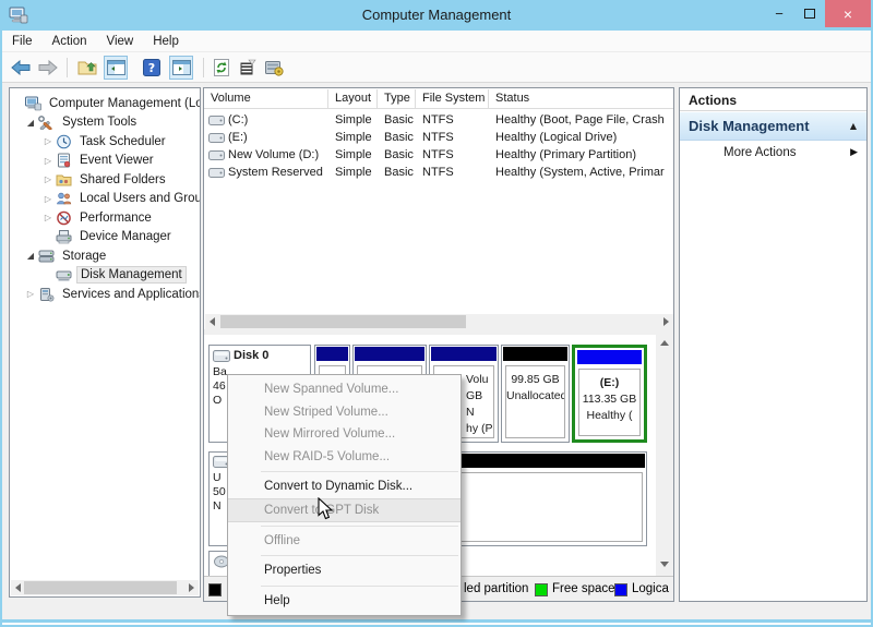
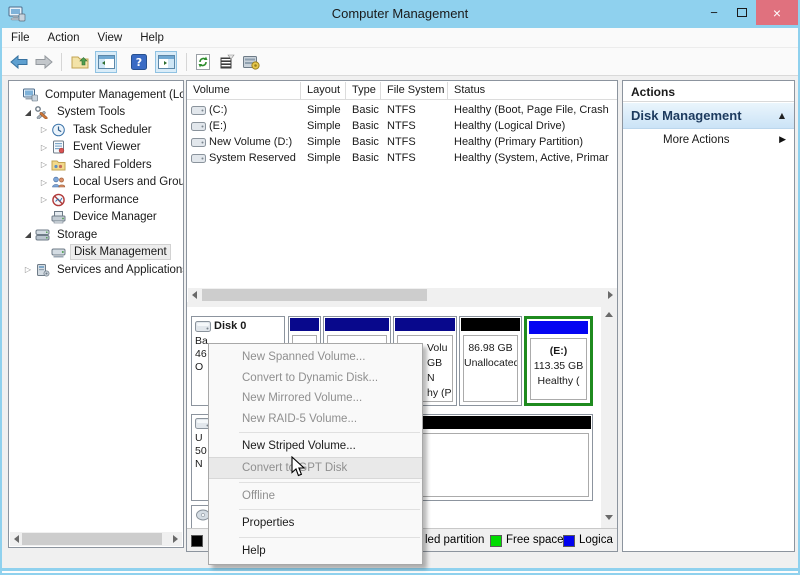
  Computer Management
  −
  ×
  File
  Action
  View
  Help
  ?
  Computer Management (Lo
  ◢
  System Tools
  ▷
  Task Scheduler
  ▷
  Event Viewer
  ▷
  Shared Folders
  ▷
  Local Users and Grou
  ▷
  Performance
  Device Manager
  ◢
  Storage
  Disk Management
  ▷
  Services and Application
  Volume
  Layout
  Type
  File System
  Status
  (C:)
  Simple
  Basic
  NTFS
  Healthy (Boot, Page File, Crash
  (E:)
  Simple
  Basic
  NTFS
  Healthy (Logical Drive)
  New Volume (D:)
  Simple
  Basic
  NTFS
  Healthy (Primary Partition)
  System Reserved
  Simple
  Basic
  NTFS
  Healthy (System, Active, Primar
  Disk 0
  Ba
  46
  O
  Volu
  GB N
  hy (P
- 99.85 GB
+ 86.98 GB
  Unallocated
  (E:)
  113.35 GB
  Healthy (
  U
  50
  N
  led partition
  Free space
  Logica
  Actions
  Disk Management
  ▲
  More Actions
  ▶
  New Spanned Volume...
- New Striped Volume...
+ Convert to Dynamic Disk...
  New Mirrored Volume...
  New RAID-5 Volume...
- Convert to Dynamic Disk...
+ New Striped Volume...
  Convert tPT Disk
  Offline
  Properties
  Help
